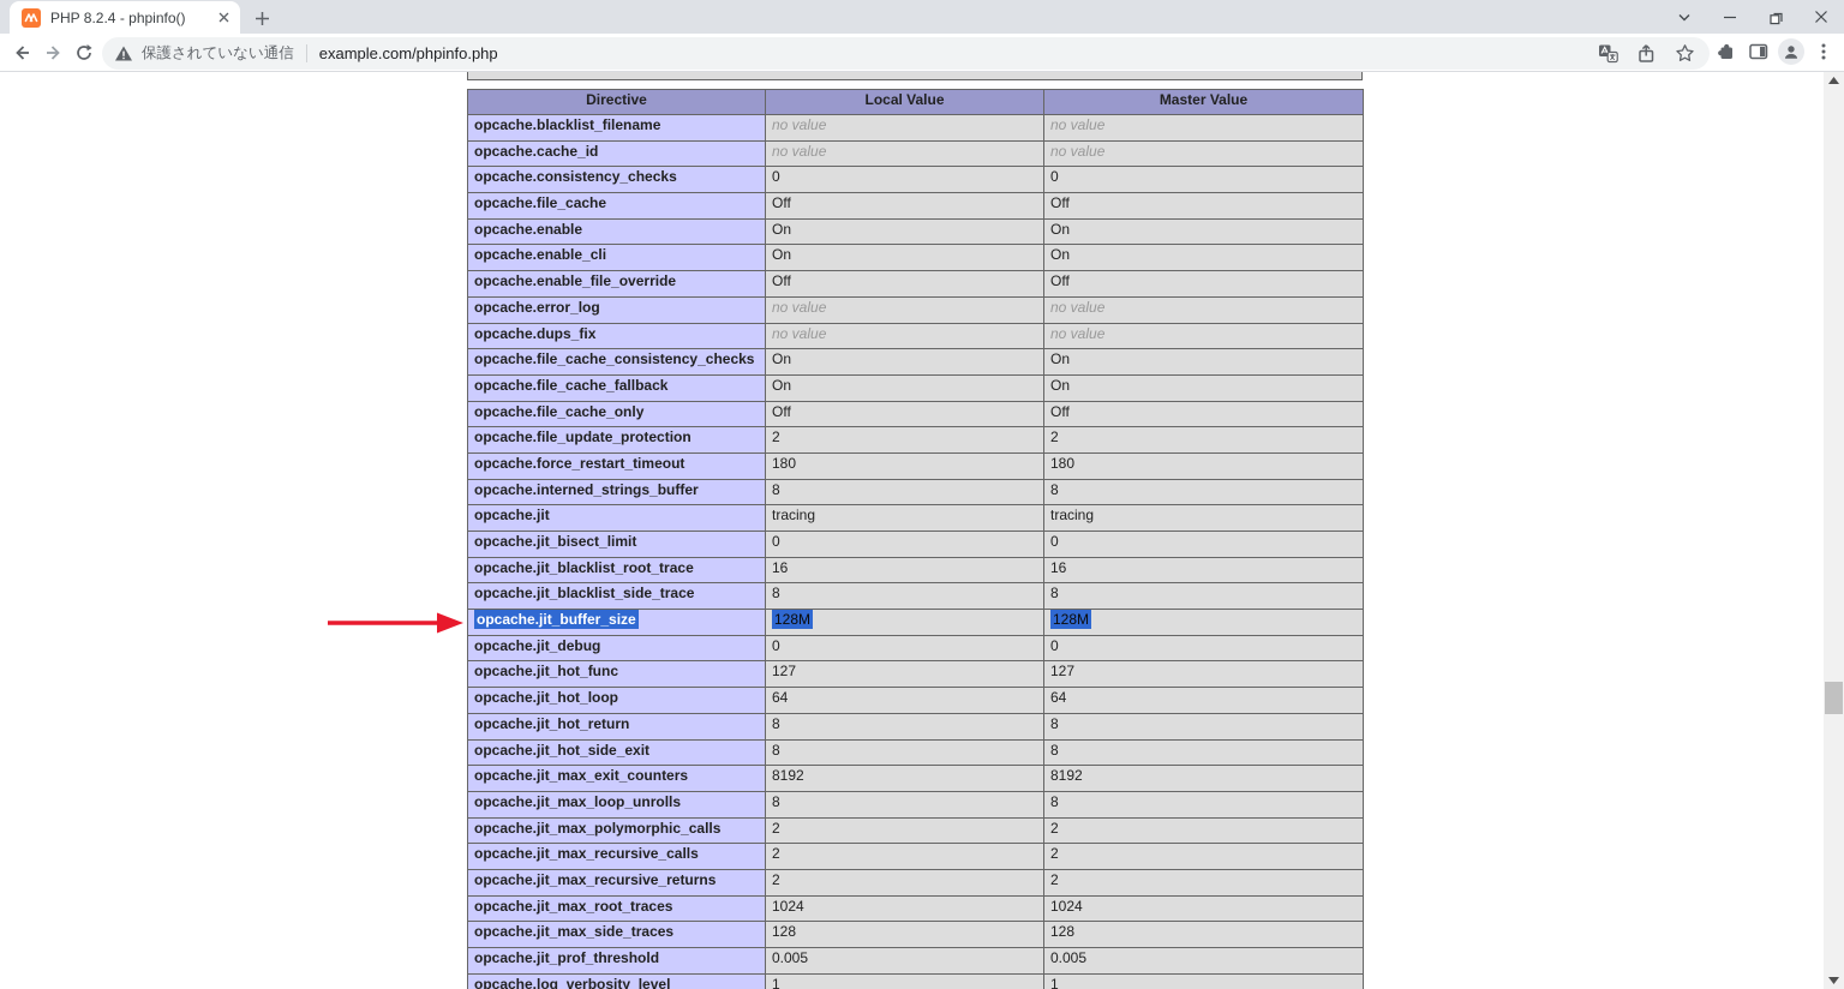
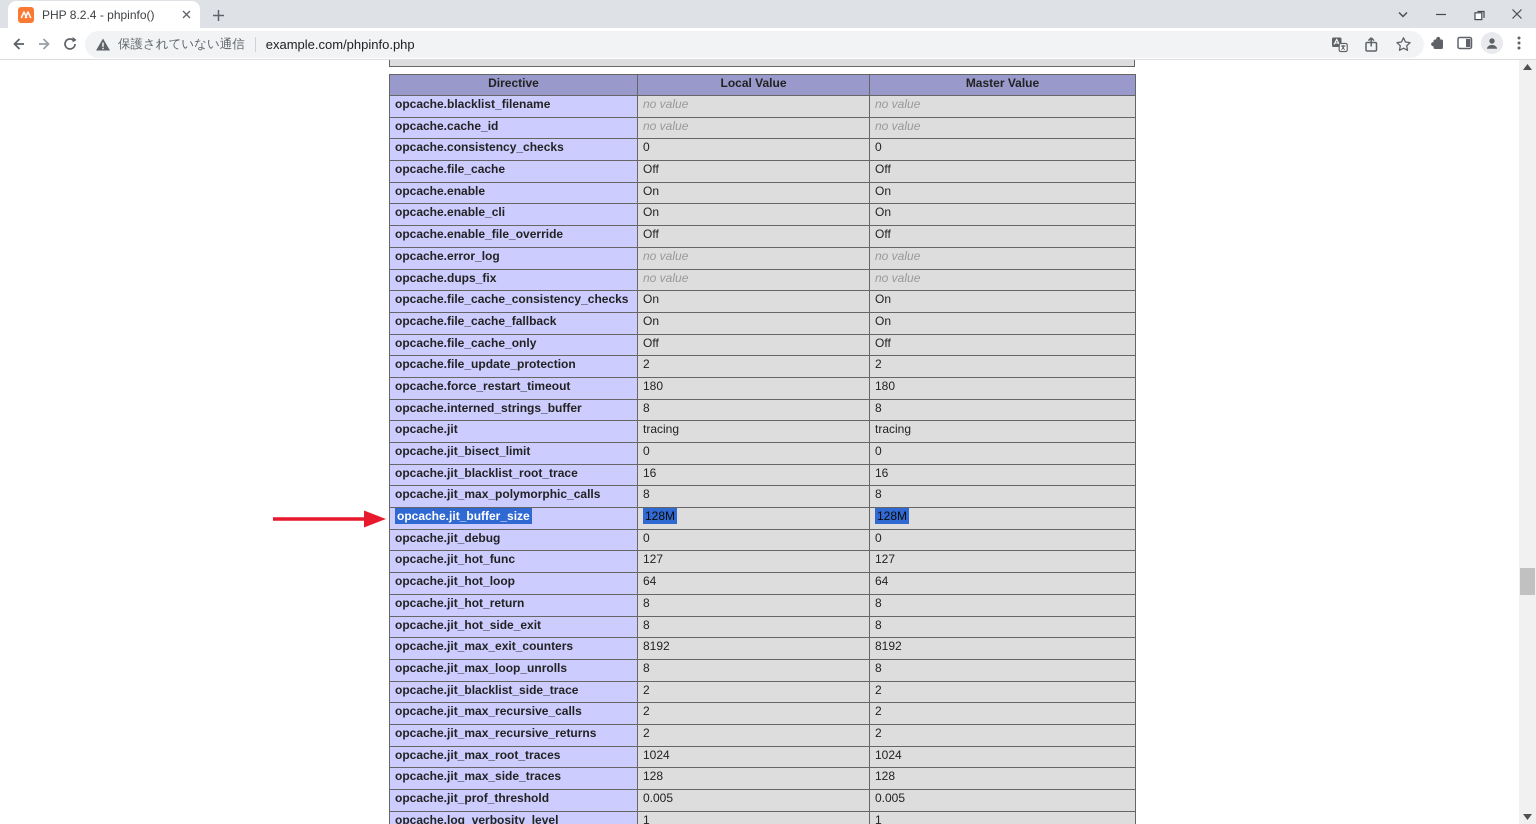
  PHP 8.2.4 - phpinfo()
  保護されていない通信
  example.com/phpinfo.php
  Directive	Local Value	Master Value
  opcache.blacklist_filename	no value	no value
  opcache.cache_id	no value	no value
  opcache.consistency_checks	0	0
  opcache.file_cache	Off	Off
  opcache.enable	On	On
  opcache.enable_cli	On	On
  opcache.enable_file_override	Off	Off
  opcache.error_log	no value	no value
  opcache.dups_fix	no value	no value
  opcache.file_cache_consistency_checks	On	On
  opcache.file_cache_fallback	On	On
  opcache.file_cache_only	Off	Off
  opcache.file_update_protection	2	2
  opcache.force_restart_timeout	180	180
  opcache.interned_strings_buffer	8	8
  opcache.jit	tracing	tracing
  opcache.jit_bisect_limit	0	0
  opcache.jit_blacklist_root_trace	16	16
- opcache.jit_blacklist_side_trace	8	8
+ opcache.jit_max_polymorphic_calls	8	8
  opcache.jit_buffer_size	128M	128M
  opcache.jit_debug	0	0
  opcache.jit_hot_func	127	127
  opcache.jit_hot_loop	64	64
  opcache.jit_hot_return	8	8
  opcache.jit_hot_side_exit	8	8
  opcache.jit_max_exit_counters	8192	8192
  opcache.jit_max_loop_unrolls	8	8
- opcache.jit_max_polymorphic_calls	2	2
+ opcache.jit_blacklist_side_trace	2	2
  opcache.jit_max_recursive_calls	2	2
  opcache.jit_max_recursive_returns	2	2
  opcache.jit_max_root_traces	1024	1024
  opcache.jit_max_side_traces	128	128
  opcache.jit_prof_threshold	0.005	0.005
  opcache.log_verbosity_level	1	1
